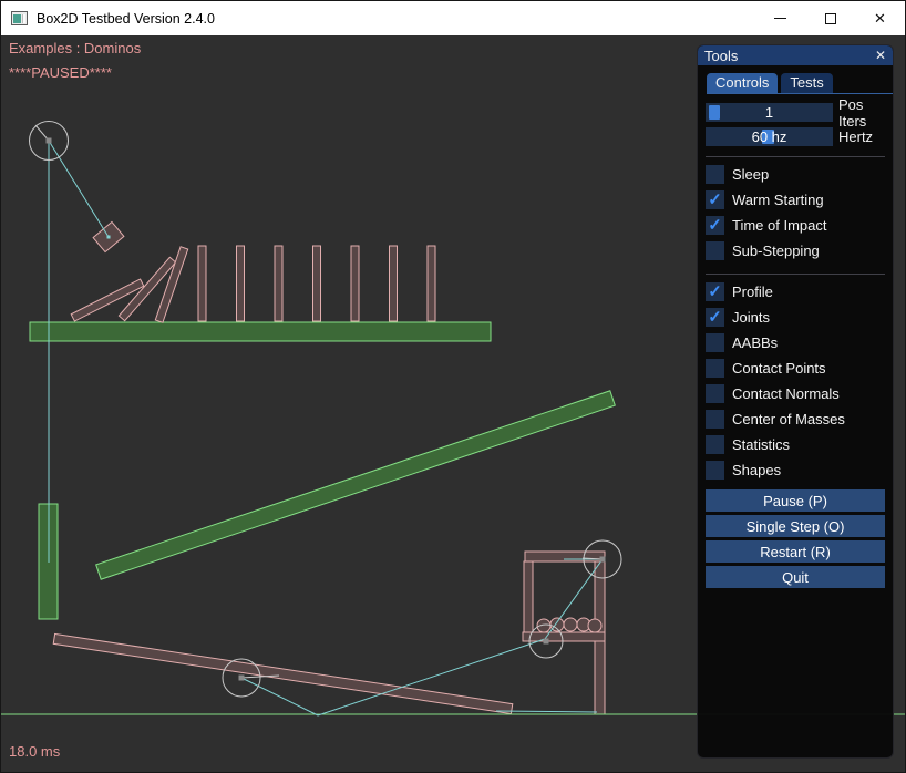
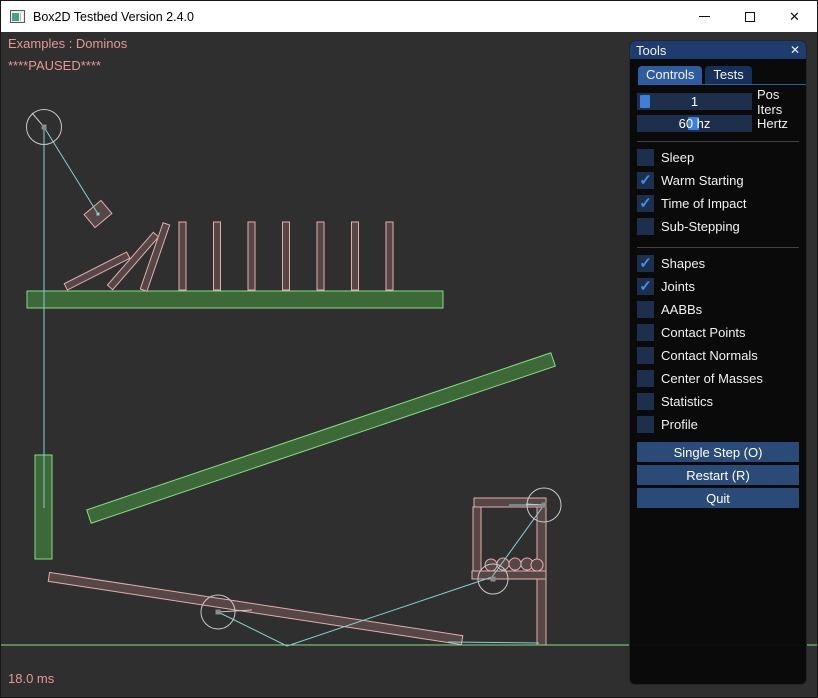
  Box2D Testbed Version 2.4.0
  ✕
  Examples : Dominos
  ****PAUSED****
  18.0 ms
  Tools
  ✕
  Controls
  Tests
  1
  Pos Iters
  60 hz
  Hertz
  Sleep
  ✓
  Warm Starting
  ✓
  Time of Impact
  Sub-Stepping
  ✓
- Profile
+ Shapes
  ✓
  Joints
  AABBs
  Contact Points
  Contact Normals
  Center of Masses
  Statistics
- Shapes
+ Profile
- Pause (P)
  Single Step (O)
  Restart (R)
  Quit
